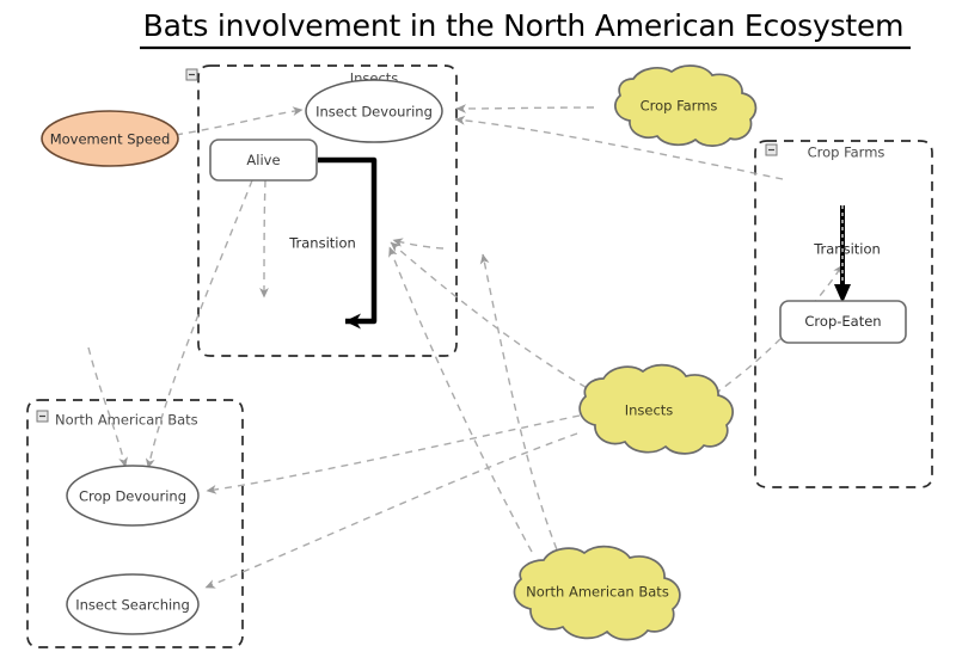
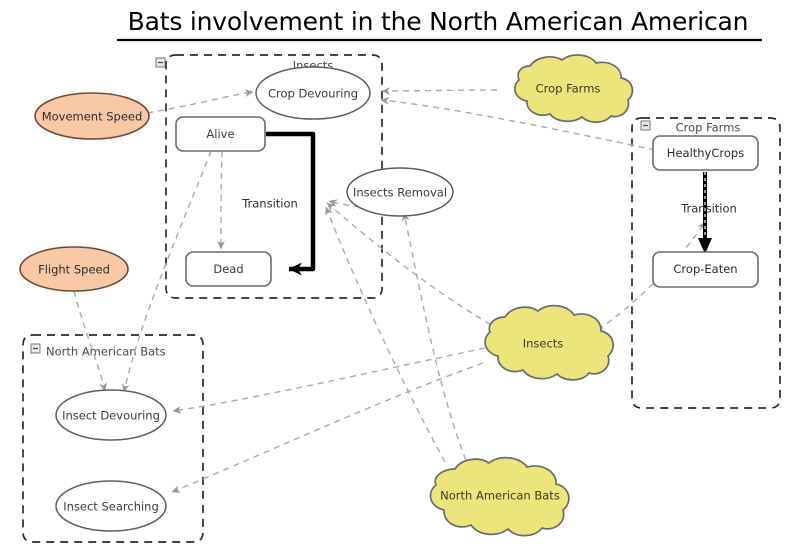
- Bats involvement in the North American Ecosystem
+ Bats involvement in the North American American
  Insects
  Crop Farms
  North American Bats
  Transition
  Transition
  Alive
+ Dead
+ HealthyCrops
  Crop-Eaten
- Insect Devouring
+ Crop Devouring
+ Insects Removal
- Crop Devouring
+ Insect Devouring
  Insect Searching
  Movement Speed
+ Flight Speed
  Crop Farms
  Insects
  North American Bats
